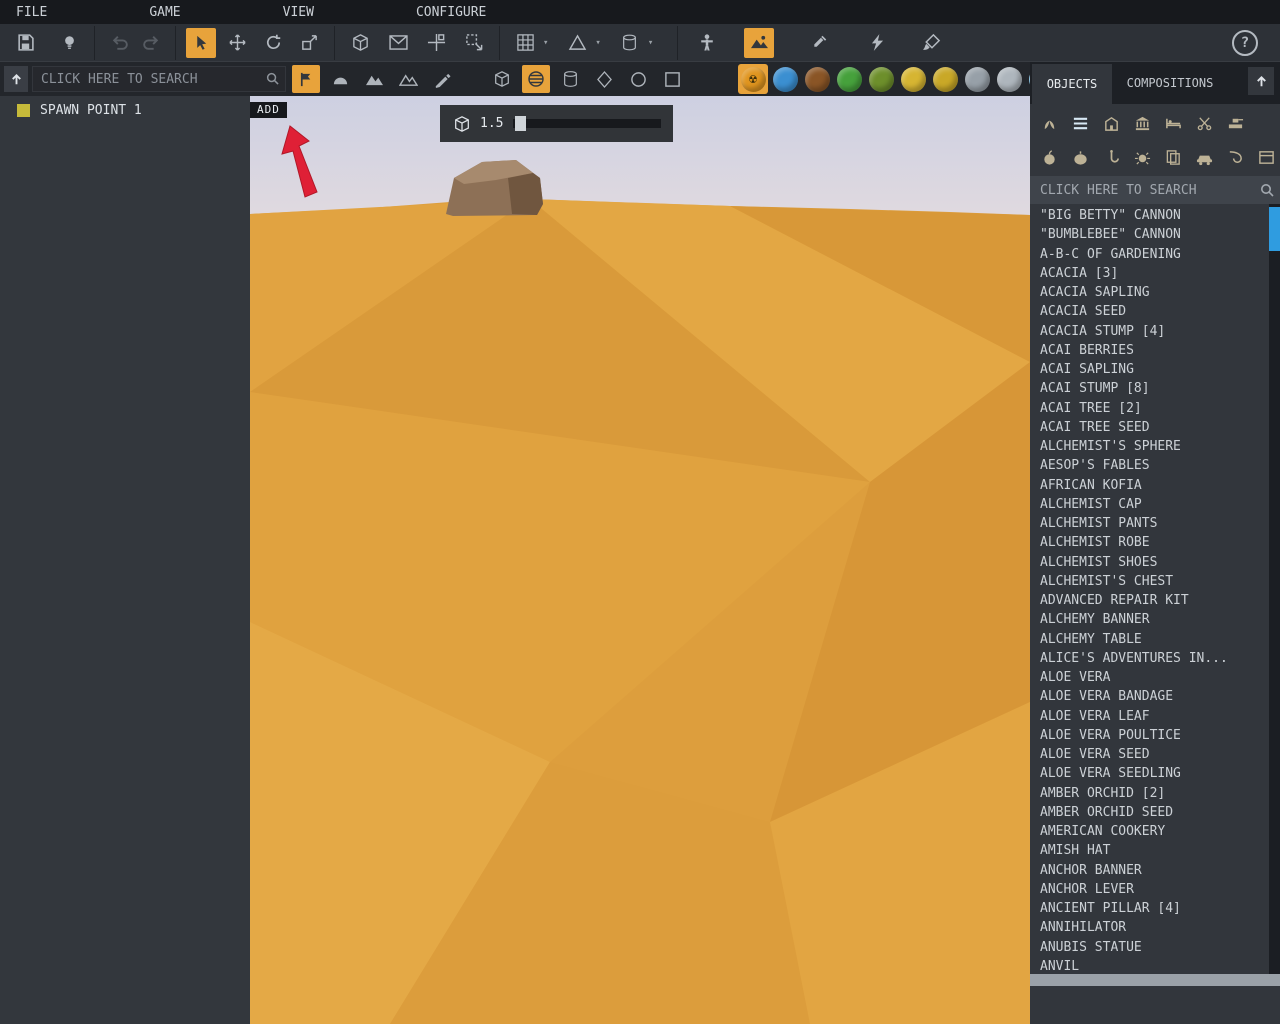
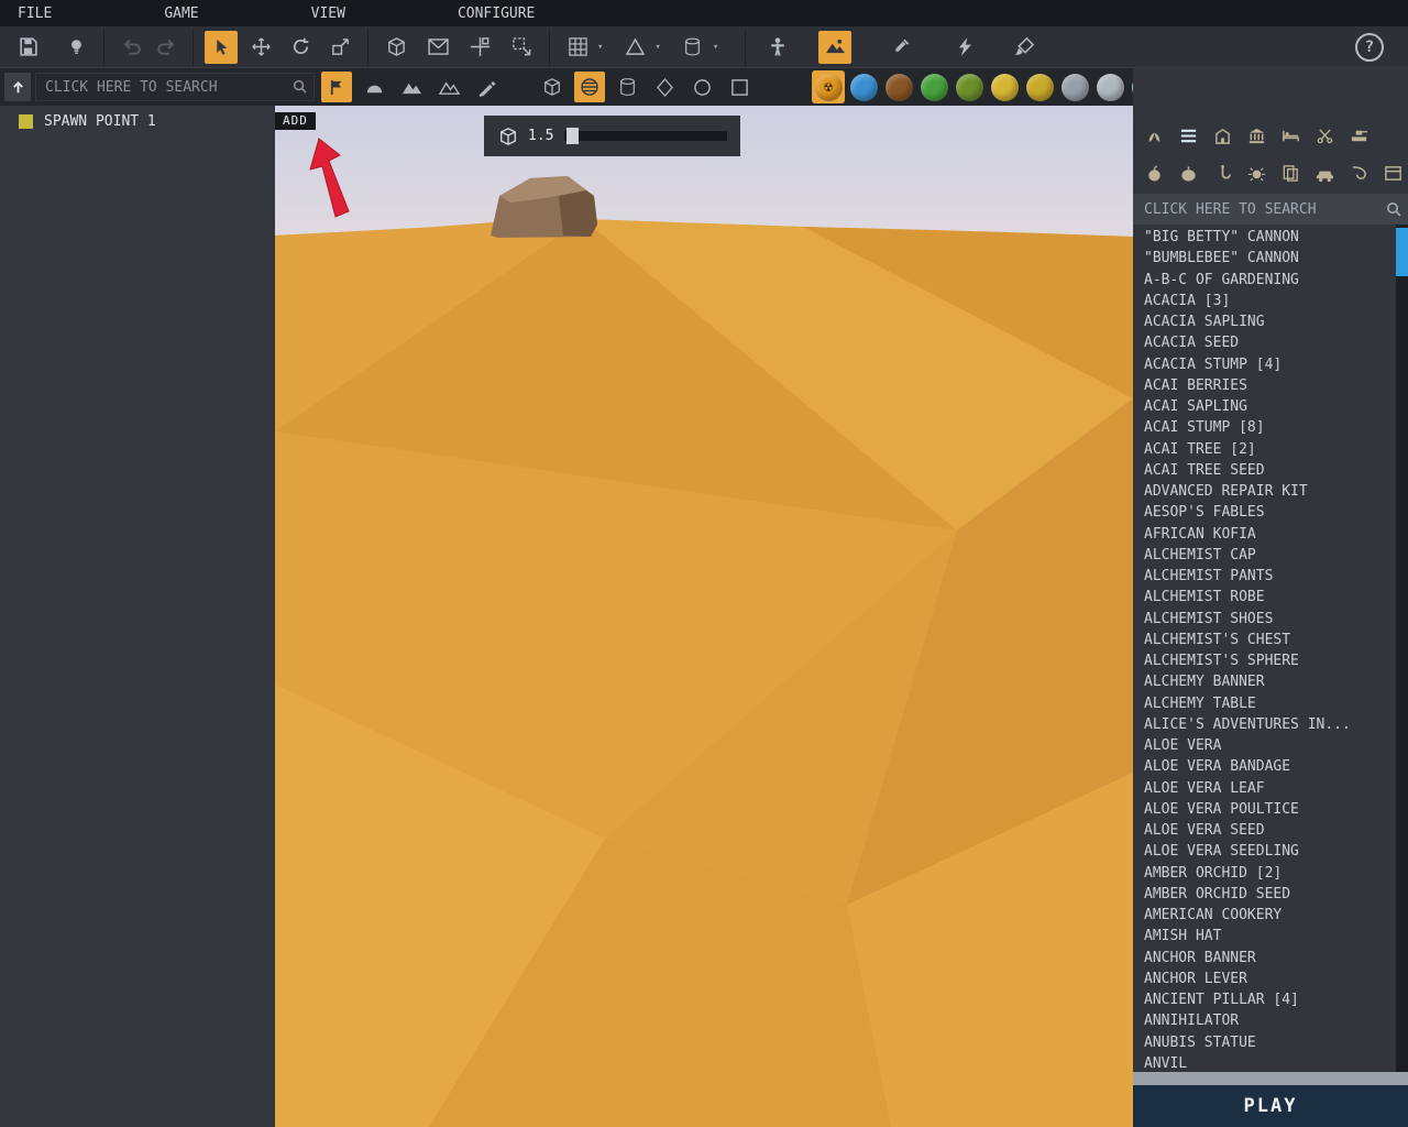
  ADD
  1.5
  SPAWN POINT 1
  CLICK HERE TO SEARCH
  ☢
  FILE
  GAME
  VIEW
  CONFIGURE
  ▾
  ▾
  ▾
  ?
- OBJECTS
- COMPOSITIONS
  CLICK HERE TO SEARCH
  "BIG BETTY" CANNON
  "BUMBLEBEE" CANNON
  A-B-C OF GARDENING
  ACACIA [3]
  ACACIA SAPLING
  ACACIA SEED
  ACACIA STUMP [4]
  ACAI BERRIES
  ACAI SAPLING
  ACAI STUMP [8]
  ACAI TREE [2]
  ACAI TREE SEED
- ALCHEMIST'S SPHERE
+ ADVANCED REPAIR KIT
  AESOP'S FABLES
  AFRICAN KOFIA
  ALCHEMIST CAP
  ALCHEMIST PANTS
  ALCHEMIST ROBE
  ALCHEMIST SHOES
  ALCHEMIST'S CHEST
- ADVANCED REPAIR KIT
+ ALCHEMIST'S SPHERE
  ALCHEMY BANNER
  ALCHEMY TABLE
  ALICE'S ADVENTURES IN...
  ALOE VERA
  ALOE VERA BANDAGE
  ALOE VERA LEAF
  ALOE VERA POULTICE
  ALOE VERA SEED
  ALOE VERA SEEDLING
  AMBER ORCHID [2]
  AMBER ORCHID SEED
  AMERICAN COOKERY
  AMISH HAT
  ANCHOR BANNER
  ANCHOR LEVER
  ANCIENT PILLAR [4]
  ANNIHILATOR
  ANUBIS STATUE
  ANVIL
+ PLAY
